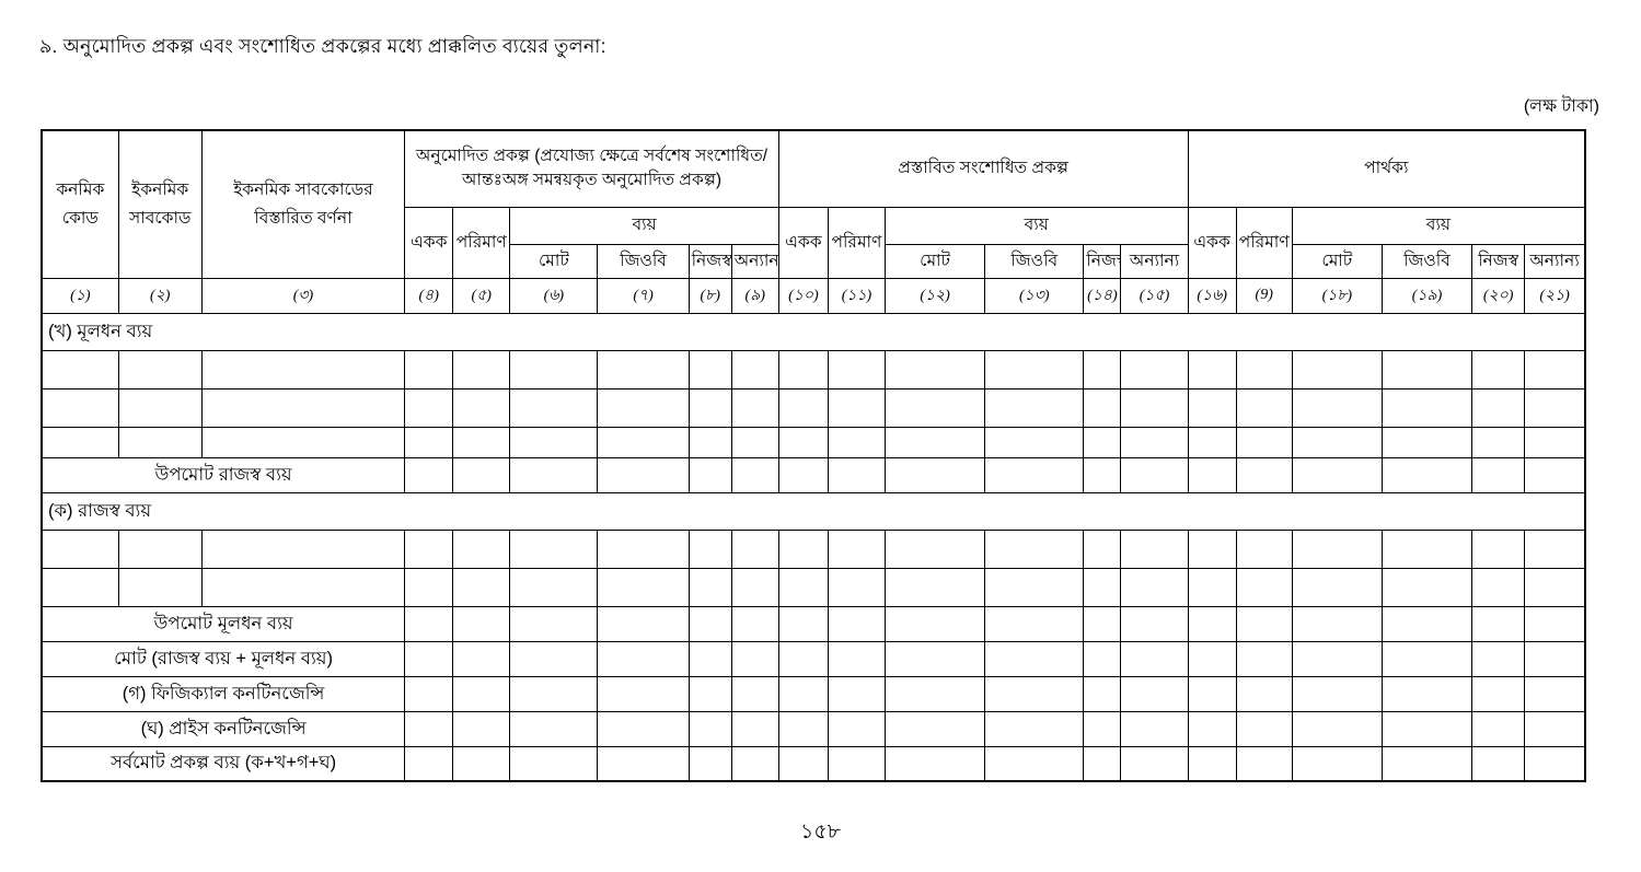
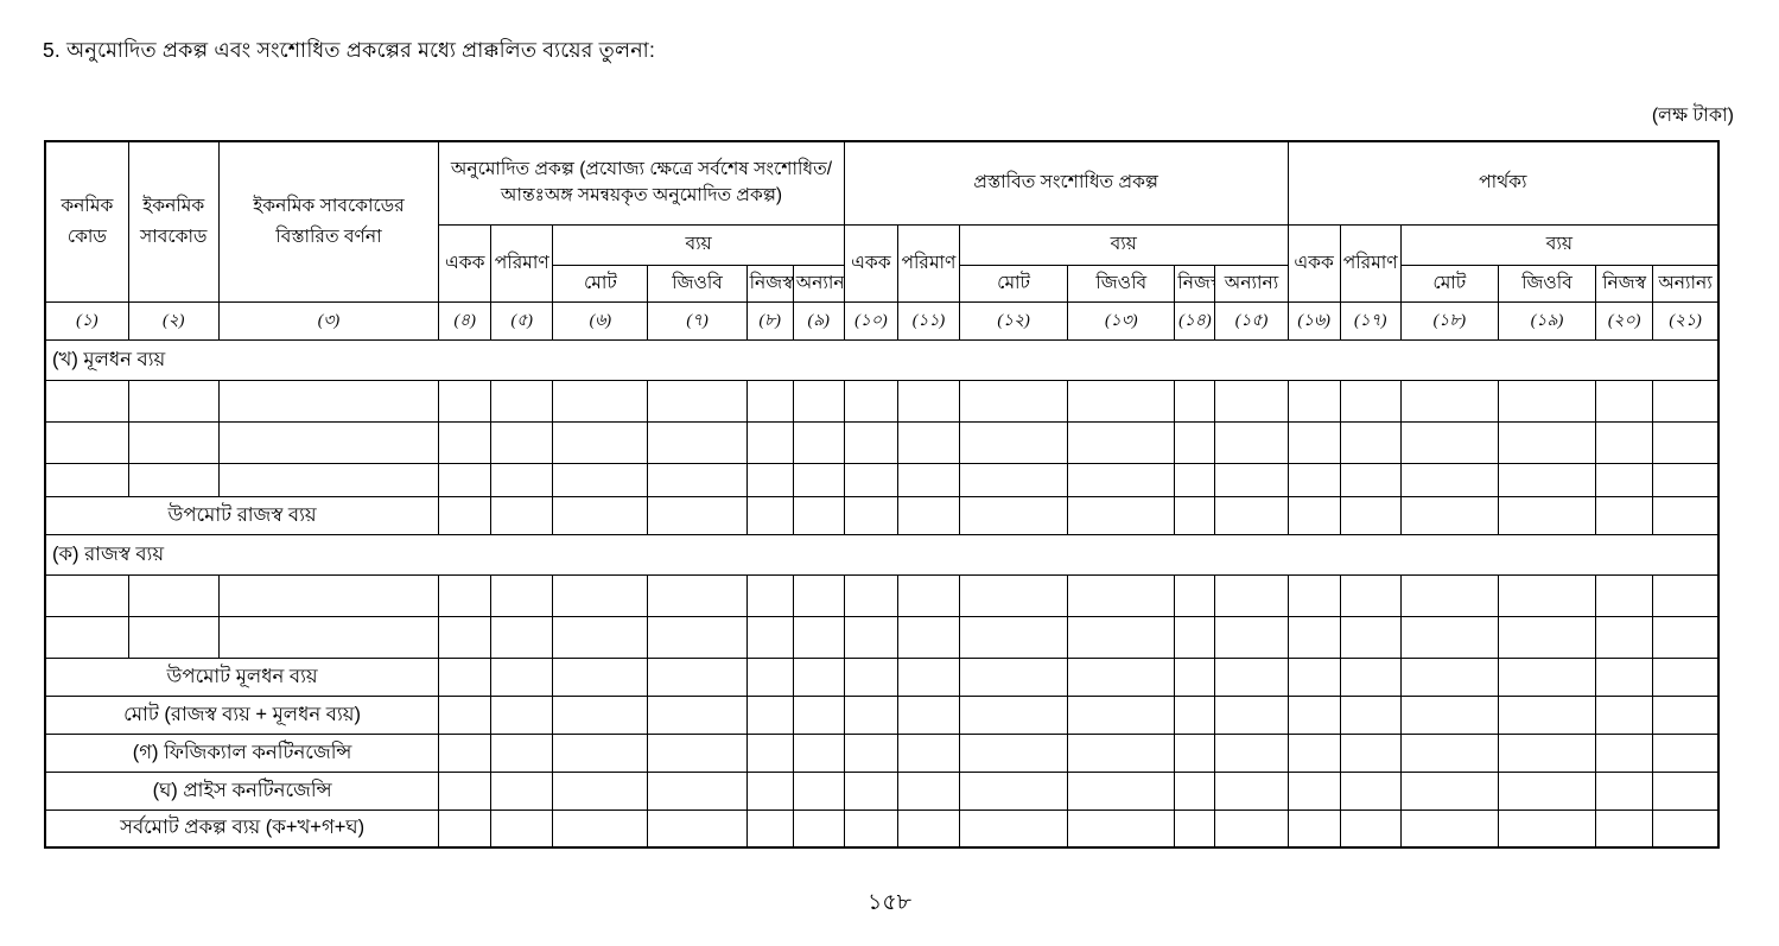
- ৯. অনুমোদিত প্রকল্প এবং সংশোধিত প্রকল্পের মধ্যে প্রাক্কলিত ব্যয়ের তুলনা:
+ 5. অনুমোদিত প্রকল্প এবং সংশোধিত প্রকল্পের মধ্যে প্রাক্কলিত ব্যয়ের তুলনা:
  (লক্ষ টাকা)
  কনমিক কোড	ইকনমিক সাবকোড	ইকনমিক সাবকোডের বিস্তারিত বর্ণনা	অনুমোদিত প্রকল্প (প্রযোজ্য ক্ষেত্রে সর্বশেষ সংশোধিত/আন্তঃঅঙ্গ সমন্বয়কৃত অনুমোদিত প্রকল্প)	প্রস্তাবিত সংশোধিত প্রকল্প	পার্থক্য
  একক	পরিমাণ	ব্যয়	একক	পরিমাণ	ব্যয়	একক	পরিমাণ	ব্যয়
  মোট	জিওবি	নিজস্ব	অন্যান্য	মোট	জিওবি	নিজ	অন্যান্য	মোট	জিওবি	নিজস্ব	অন্যান্য
- (১)	(২)	(৩)	(৪)	(৫)	(৬)	(৭)	(৮)	(৯)	(১০)	(১১)	(১২)	(১৩)	(১৪)	(১৫)	(১৬)	(9)	(১৮)	(১৯)	(২০)	(২১)
+ (১)	(২)	(৩)	(৪)	(৫)	(৬)	(৭)	(৮)	(৯)	(১০)	(১১)	(১২)	(১৩)	(১৪)	(১৫)	(১৬)	(১৭)	(১৮)	(১৯)	(২০)	(২১)
  (খ) মূলধন ব্যয়
  উপমোট রাজস্ব ব্যয়
  (ক) রাজস্ব ব্যয়
  উপমোট মূলধন ব্যয়
  মোট (রাজস্ব ব্যয় + মূলধন ব্যয়)
  (গ) ফিজিক্যাল কনটিনজেন্সি
  (ঘ) প্রাইস কনটিনজেন্সি
  সর্বমোট প্রকল্প ব্যয় (ক+খ+গ+ঘ)
  ১৫৮
